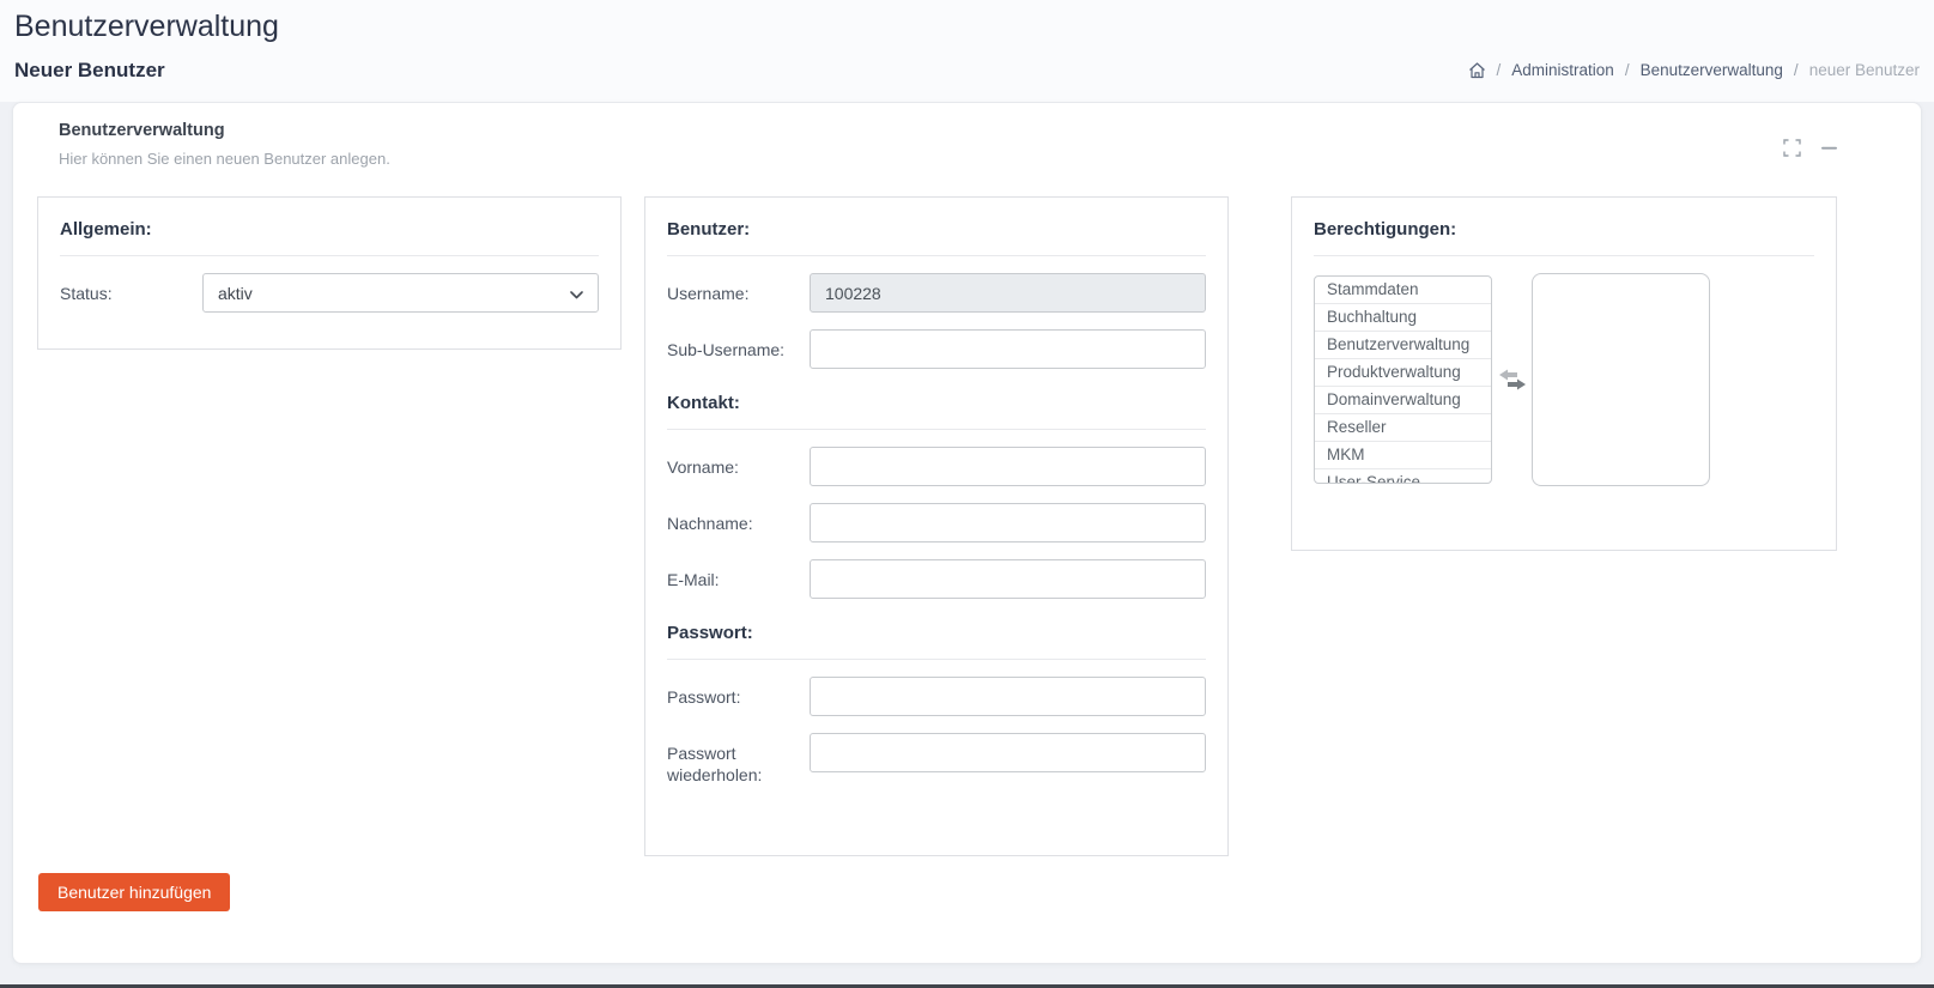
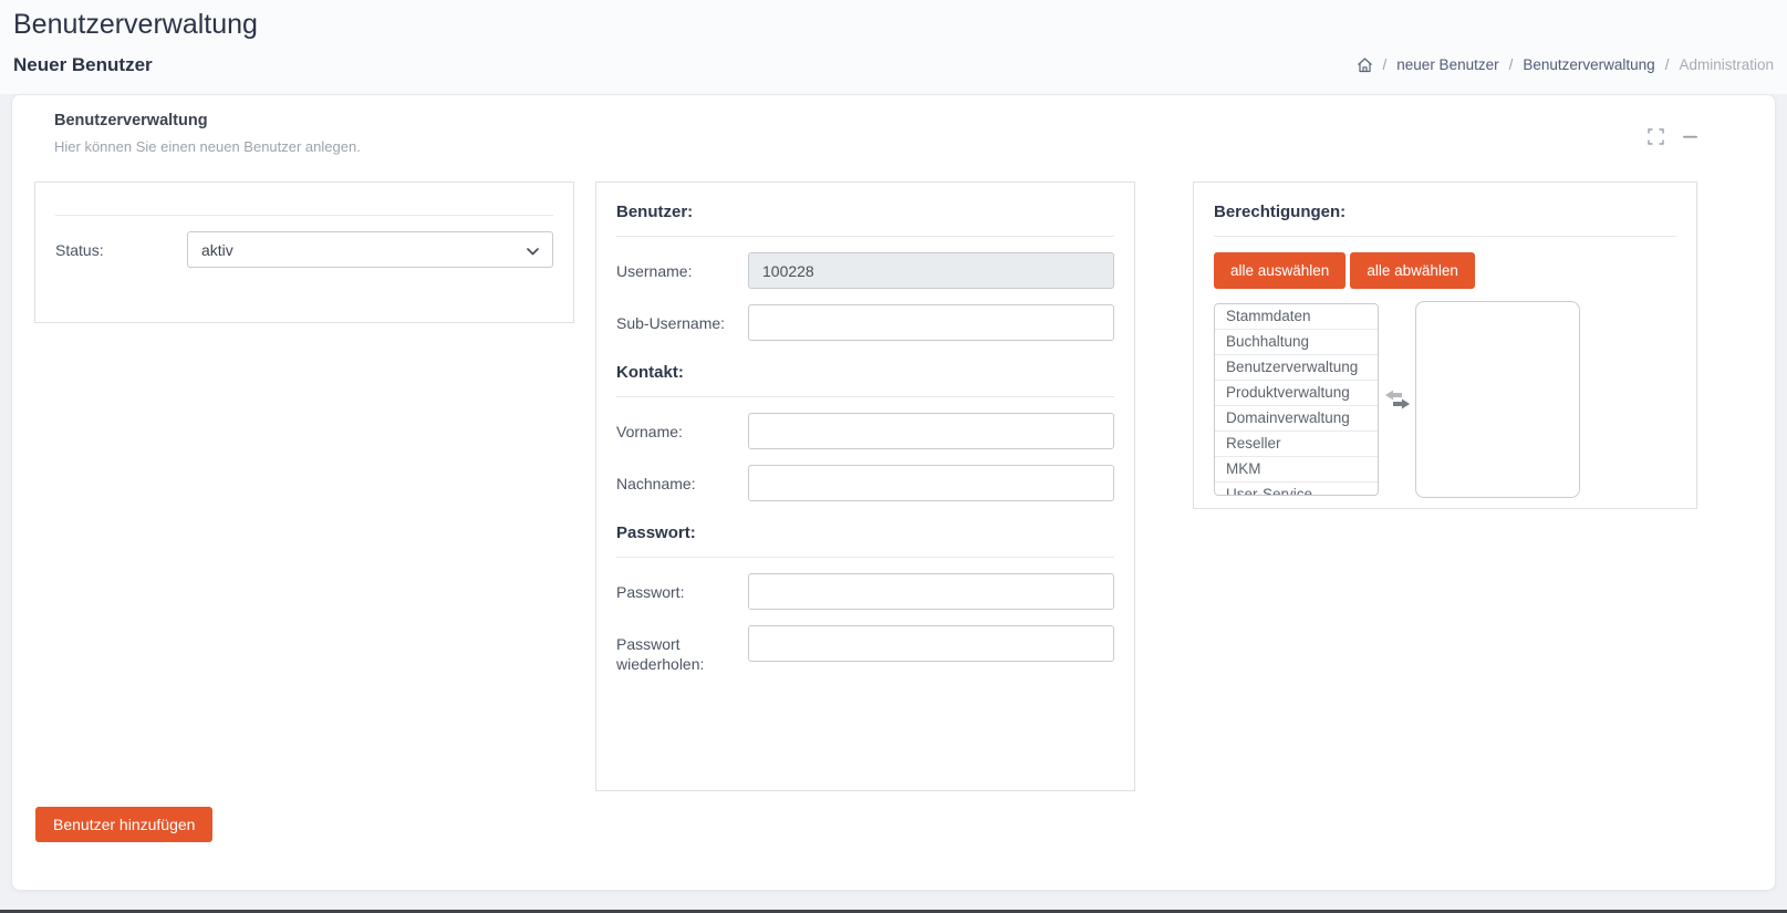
  Benutzerverwaltung
  Neuer Benutzer
  /
- Administration
+ neuer Benutzer
  /
  Benutzerverwaltung
  /
- neuer Benutzer
+ Administration
  Benutzerverwaltung
  Hier können Sie einen neuen Benutzer anlegen.
- Allgemein:
  Status:
  aktiv
  Benutzer:
  Username:
  100228
  Sub-Username:
  Kontakt:
  Vorname:
  Nachname:
- E-Mail:
  Passwort:
  Passwort:
  Passwort wiederholen:
  Berechtigungen:
+ alle auswählen
+ alle abwählen
  Stammdaten
  Buchhaltung
  Benutzerverwaltung
  Produktverwaltung
  Domainverwaltung
  Reseller
  MKM
  User-Service
  Benutzer hinzufügen
